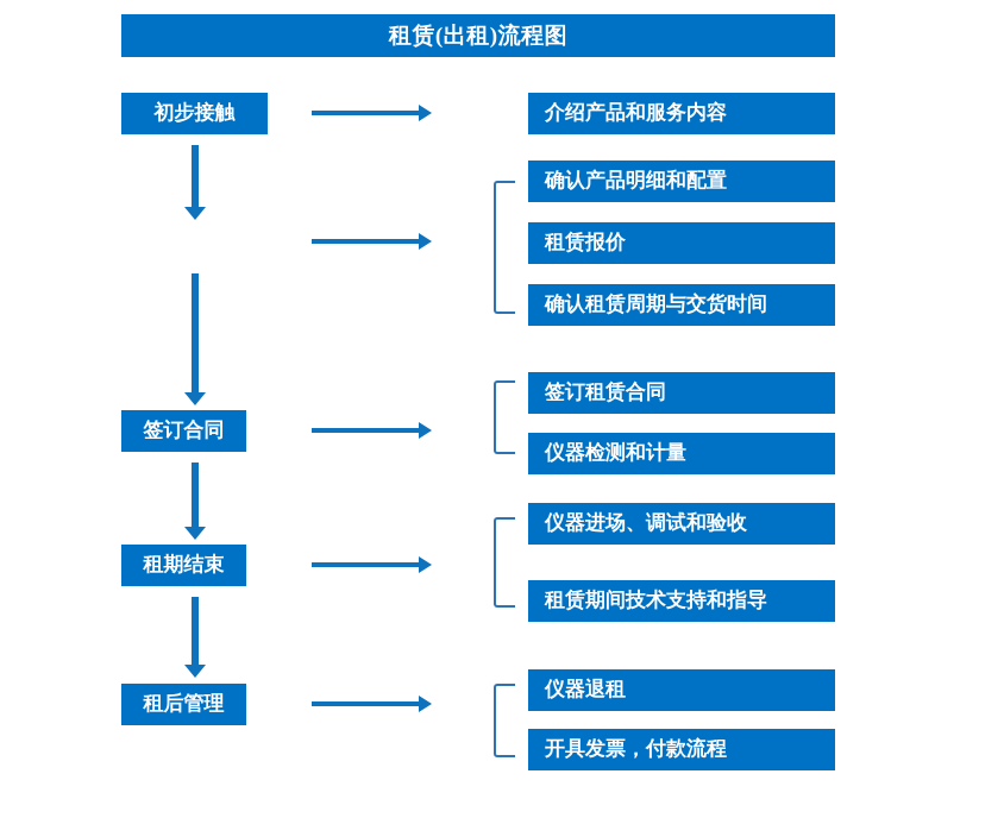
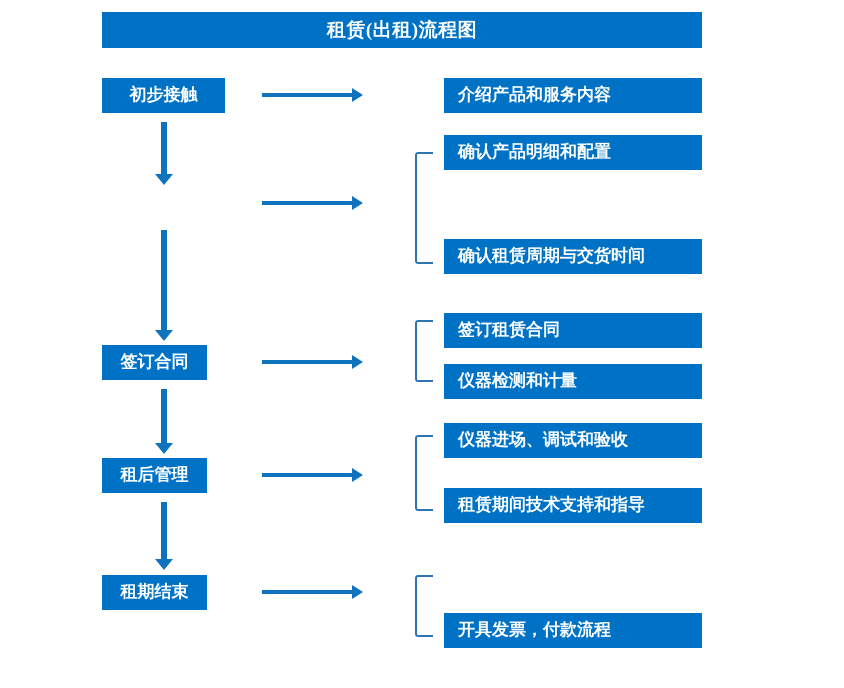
  租赁(出租)流程图
  初步接触
  介绍产品和服务内容
  确认产品明细和配置
- 租赁报价
  确认租赁周期与交货时间
  签订合同
  签订租赁合同
  仪器检测和计量
- 租期结束
+ 租后管理
  仪器进场、调试和验收
  租赁期间技术支持和指导
- 租后管理
+ 租期结束
- 仪器退租
  开具发票，付款流程
